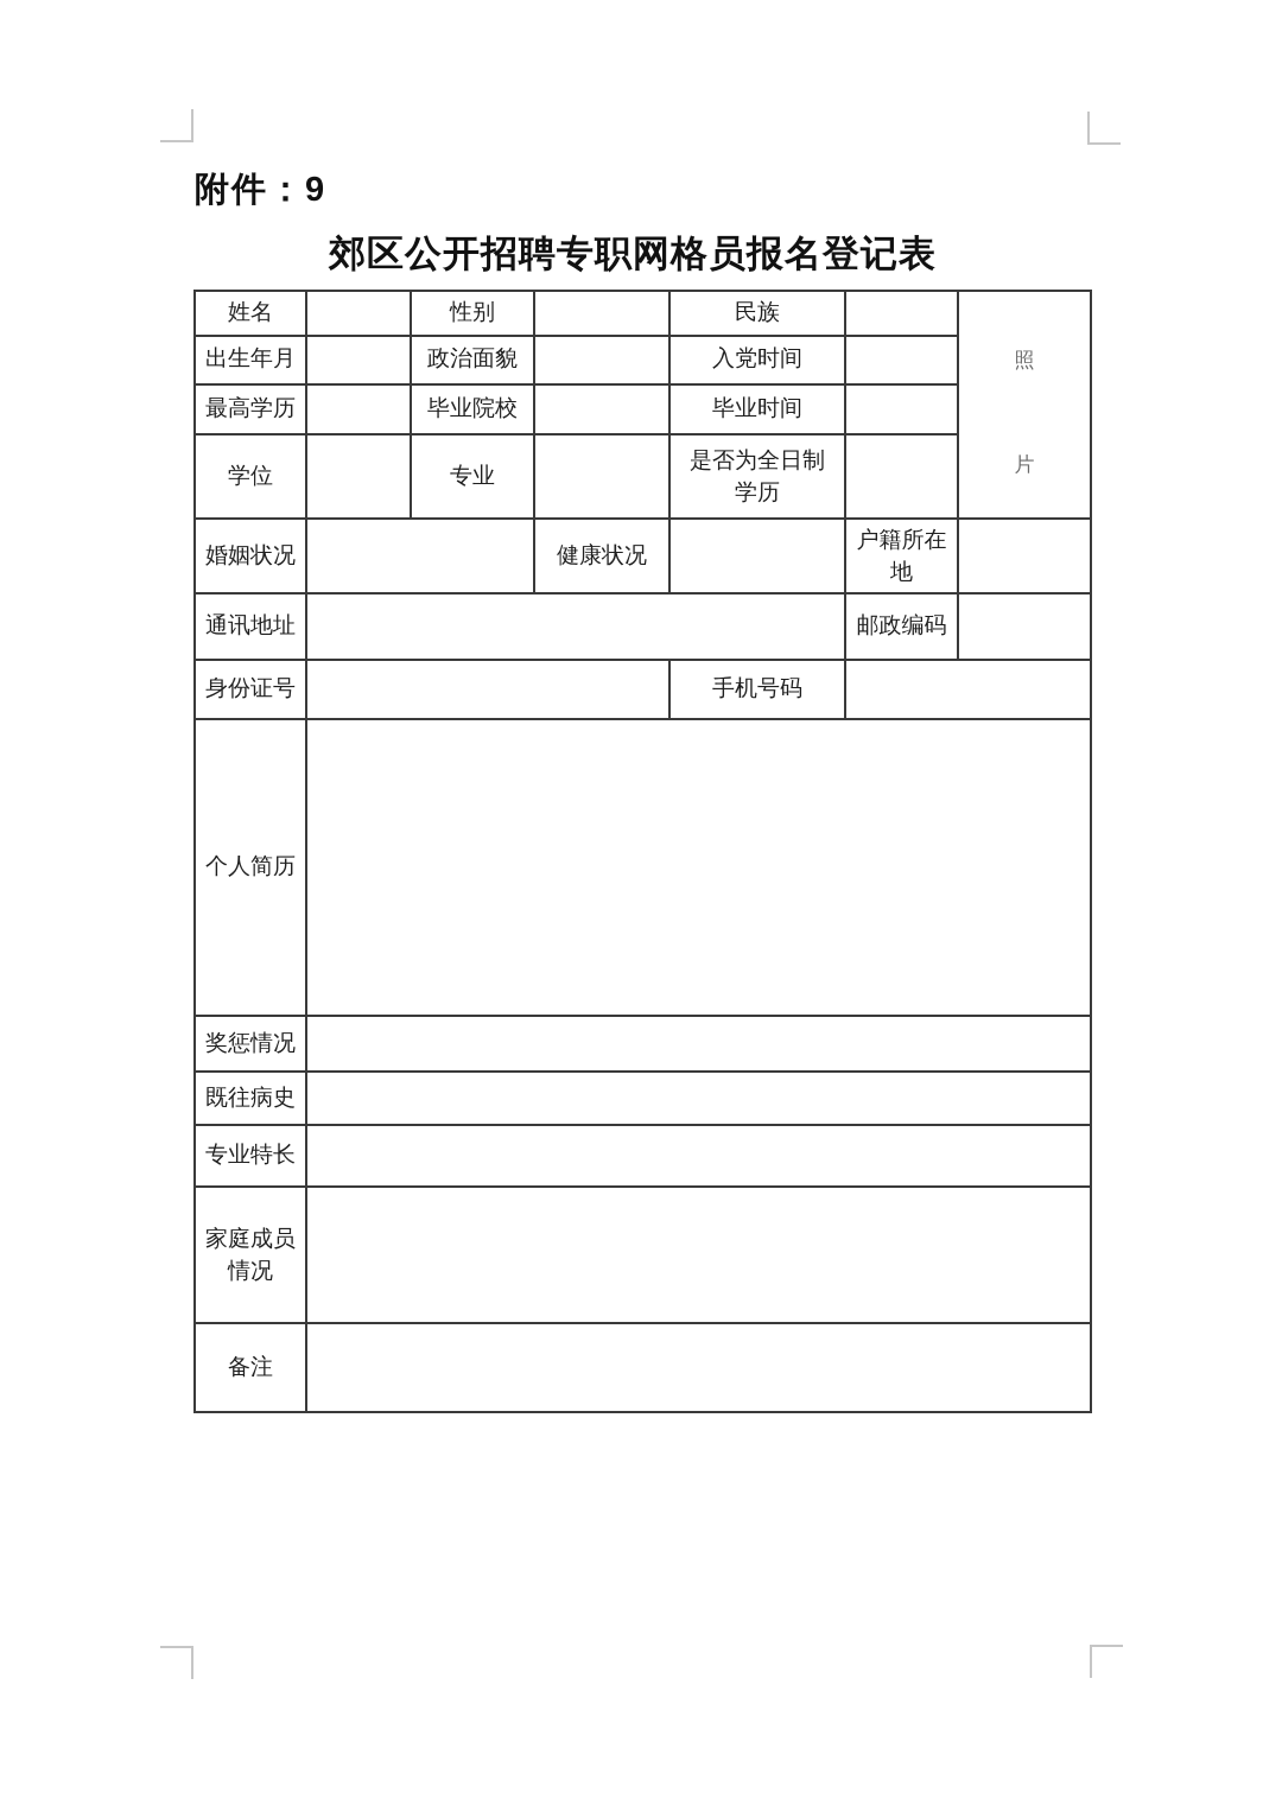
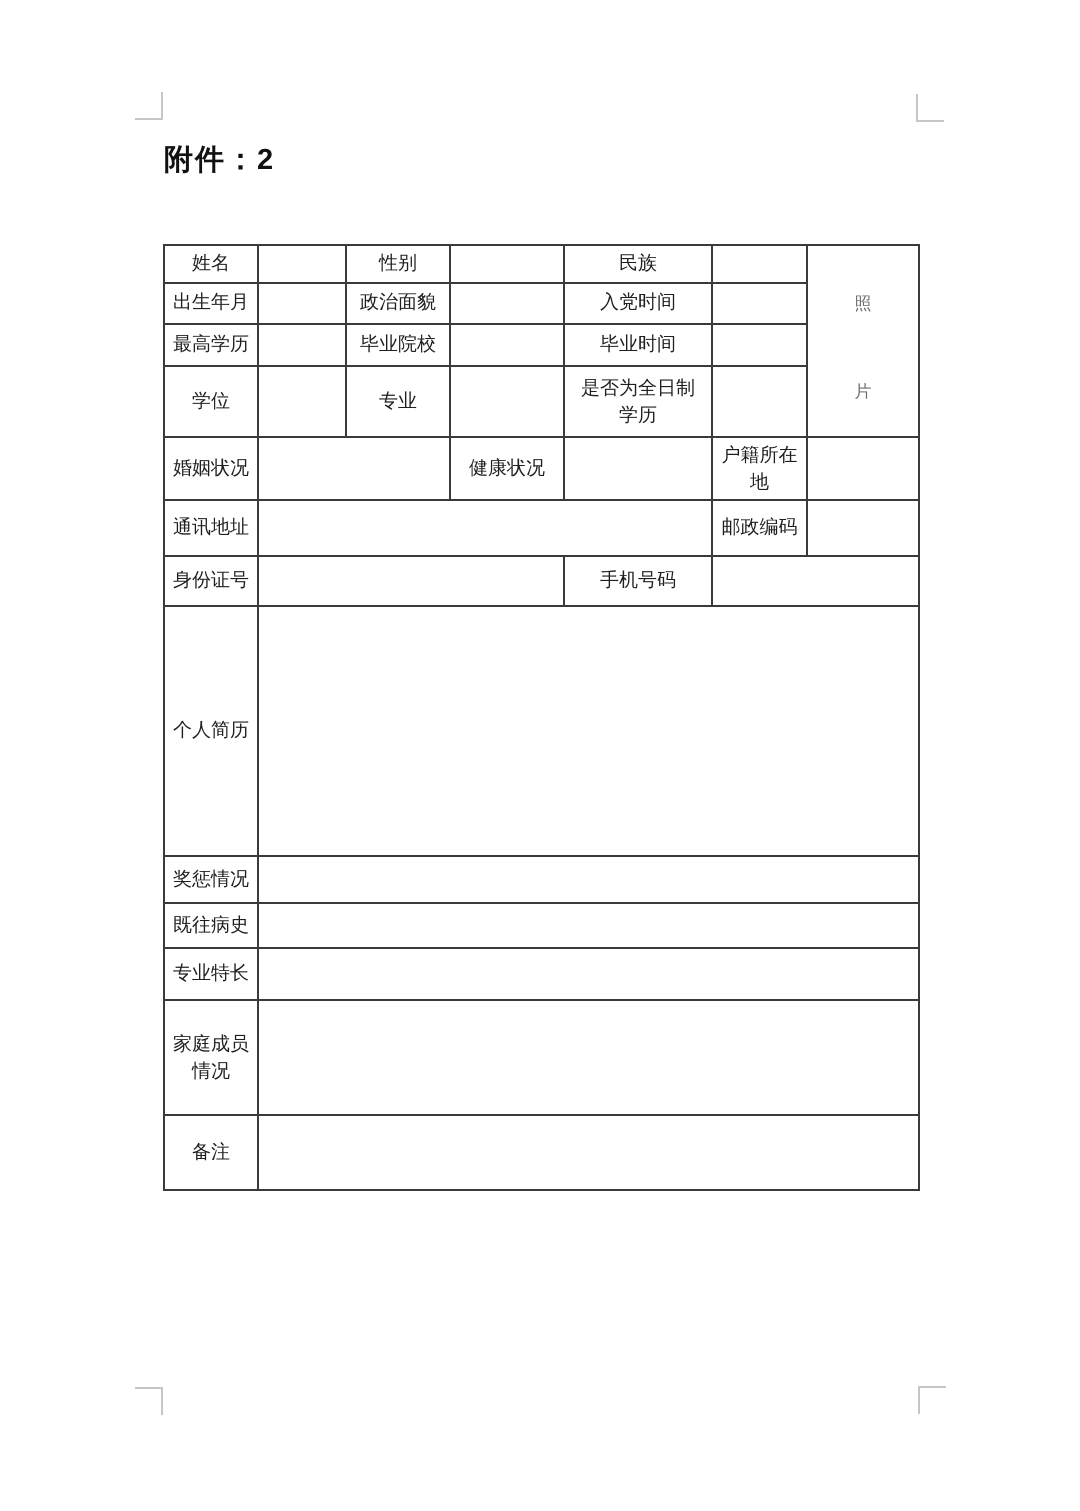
- 附件：9
+ 附件：2
- 郊区公开招聘专职网格员报名登记表
  姓名		性别		民族		照片
  出生年月		政治面貌		入党时间
  最高学历		毕业院校		毕业时间
  学位		专业		是否为全日制学历
  婚姻状况		健康状况		户籍所在地
  通讯地址		邮政编码
  身份证号		手机号码
  个人简历
  奖惩情况
  既往病史
  专业特长
  家庭成员情况
  备注
